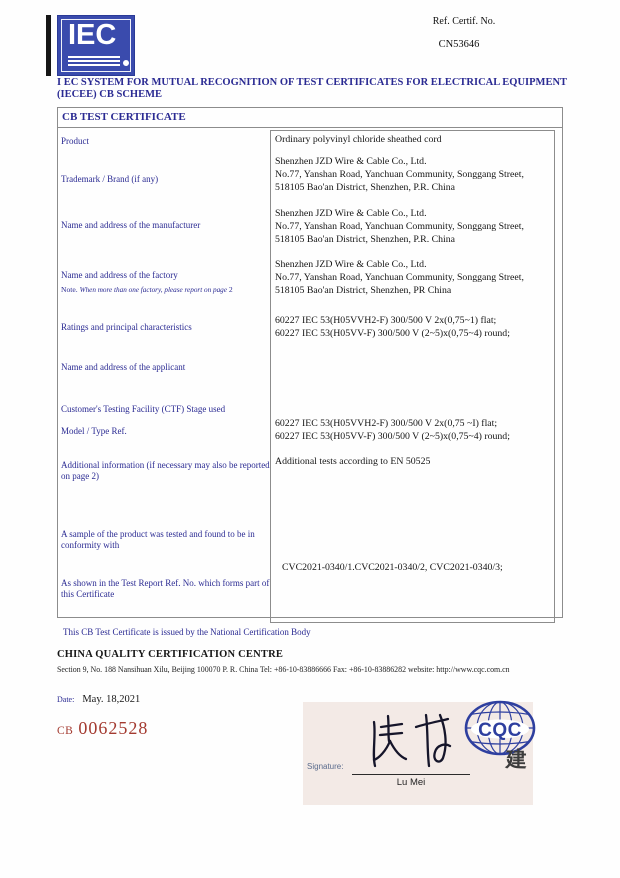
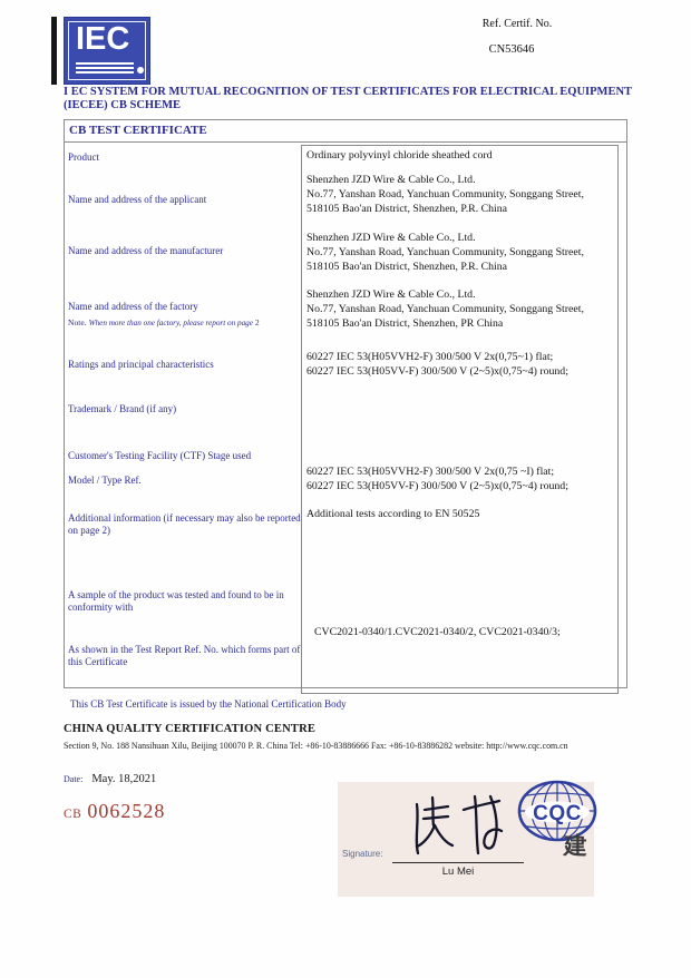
  IEC
  Ref. Certif. No.
  CN53646
  I EC SYSTEM FOR MUTUAL RECOGNITION OF TEST CERTIFICATES FOR ELECTRICAL EQUIPMENT (IECEE) CB SCHEME
  CB TEST CERTIFICATE
  Product
- Trademark / Brand (if any)
+ Name and address of the applicant
  Name and address of the manufacturer
  Name and address of the factory
  Note. When more than one factory, please report on page 2
  Ratings and principal characteristics
- Name and address of the applicant
+ Trademark / Brand (if any)
  Customer's Testing Facility (CTF) Stage used
  Model / Type Ref.
  Additional information (if necessary may also be reported on page 2)
  A sample of the product was tested and found to be in conformity with
  As shown in the Test Report Ref. No. which forms part of this Certificate
  Ordinary polyvinyl chloride sheathed cord
  Shenzhen JZD Wire & Cable Co., Ltd.
  No.77, Yanshan Road, Yanchuan Community, Songgang Street,
  518105 Bao'an District, Shenzhen, P.R. China
  Shenzhen JZD Wire & Cable Co., Ltd.
  No.77, Yanshan Road, Yanchuan Community, Songgang Street,
  518105 Bao'an District, Shenzhen, P.R. China
  Shenzhen JZD Wire & Cable Co., Ltd.
  No.77, Yanshan Road, Yanchuan Community, Songgang Street,
  518105 Bao'an District, Shenzhen, PR China
  60227 IEC 53(H05VVH2-F) 300/500 V 2x(0,75~1) flat;
  60227 IEC 53(H05VV-F) 300/500 V (2~5)x(0,75~4) round;
  60227 IEC 53(H05VVH2-F) 300/500 V 2x(0,75 ~I) flat;
  60227 IEC 53(H05VV-F) 300/500 V (2~5)x(0,75~4) round;
  Additional tests according to EN 50525
  CVC2021-0340/1.CVC2021-0340/2, CVC2021-0340/3;
  This CB Test Certificate is issued by the National Certification Body
  CHINA QUALITY CERTIFICATION CENTRE
  Section 9, No. 188 Nansihuan Xilu, Beijing 100070 P. R. China Tel: +86-10-83886666 Fax: +86-10-83886282 website: http://www.cqc.com.cn
  Date: May. 18,2021
  CB 0062528
  CQC
  建
  Signature:
  Lu Mei
